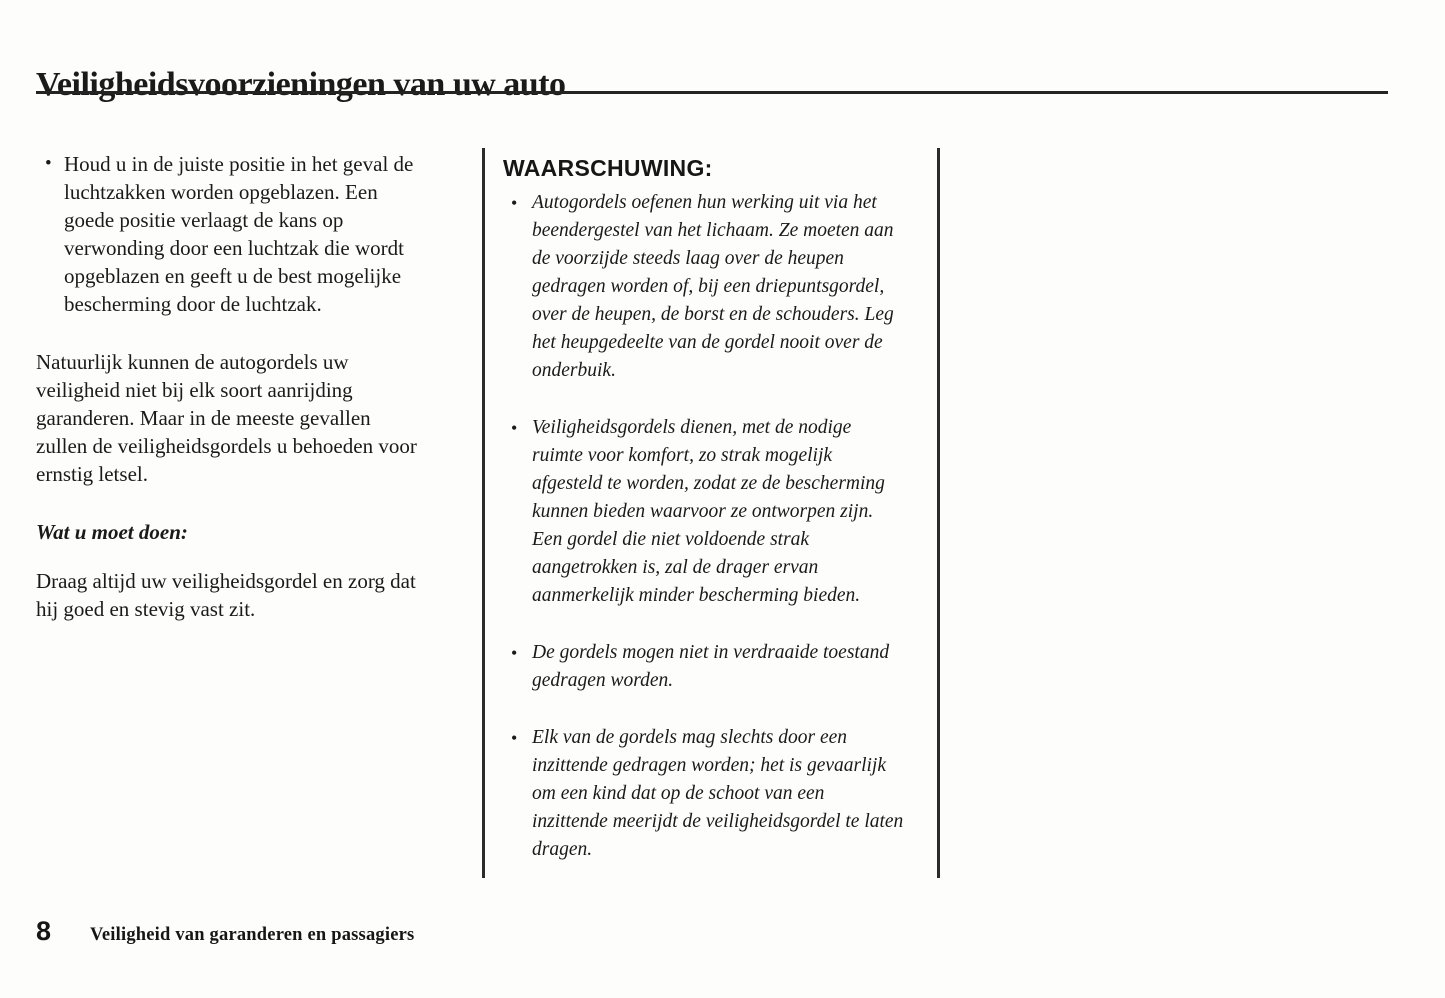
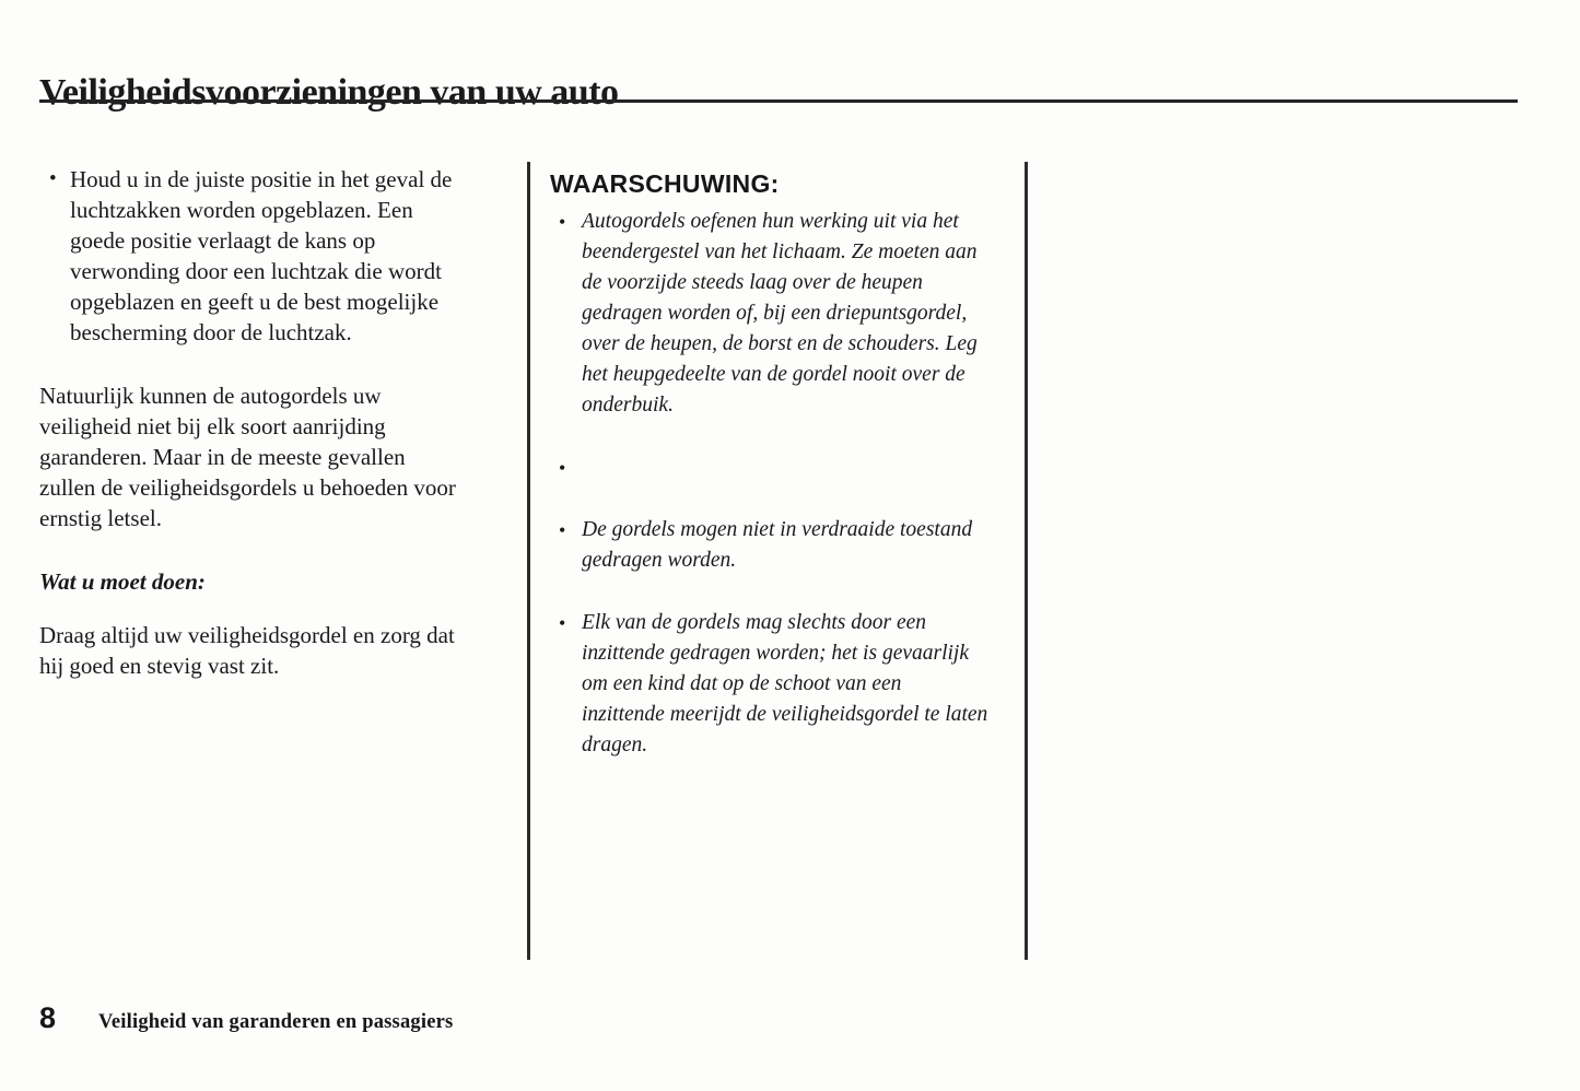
  Veiligheidsvoorzieningen van uw auto
  •
  Houd u in de juiste positie in het geval de
  luchtzakken worden opgeblazen. Een
  goede positie verlaagt de kans op
  verwonding door een luchtzak die wordt
  opgeblazen en geeft u de best mogelijke
  bescherming door de luchtzak.
  Natuurlijk kunnen de autogordels uw
  veiligheid niet bij elk soort aanrijding
  garanderen. Maar in de meeste gevallen
  zullen de veiligheidsgordels u behoeden voor
  ernstig letsel.
  Wat u moet doen:
  Draag altijd uw veiligheidsgordel en zorg dat
  hij goed en stevig vast zit.
  WAARSCHUWING:
  •
  Autogordels oefenen hun werking uit via het
  beendergestel van het lichaam. Ze moeten aan
  de voorzijde steeds laag over de heupen
  gedragen worden of, bij een driepuntsgordel,
  over de heupen, de borst en de schouders. Leg
  het heupgedeelte van de gordel nooit over de
  onderbuik.
  •
- Veiligheidsgordels dienen, met de nodige
- ruimte voor komfort, zo strak mogelijk
- afgesteld te worden, zodat ze de bescherming
- kunnen bieden waarvoor ze ontworpen zijn.
- Een gordel die niet voldoende strak
- aangetrokken is, zal de drager ervan
- aanmerkelijk minder bescherming bieden.
  •
  De gordels mogen niet in verdraaide toestand
  gedragen worden.
  •
  Elk van de gordels mag slechts door een
  inzittende gedragen worden; het is gevaarlijk
  om een kind dat op de schoot van een
  inzittende meerijdt de veiligheidsgordel te laten
  dragen.
  8
  Veiligheid van garanderen en passagiers
